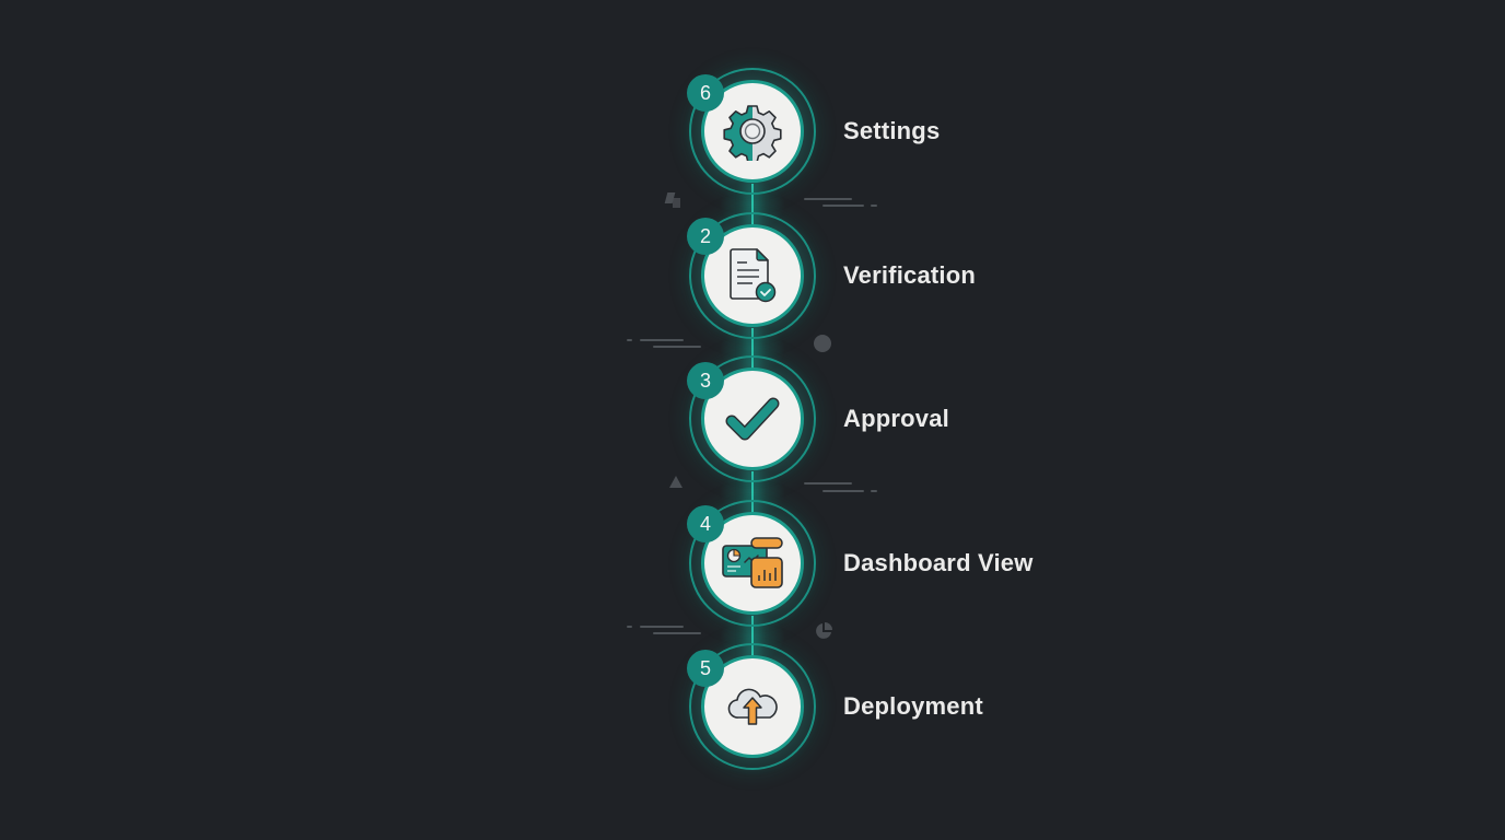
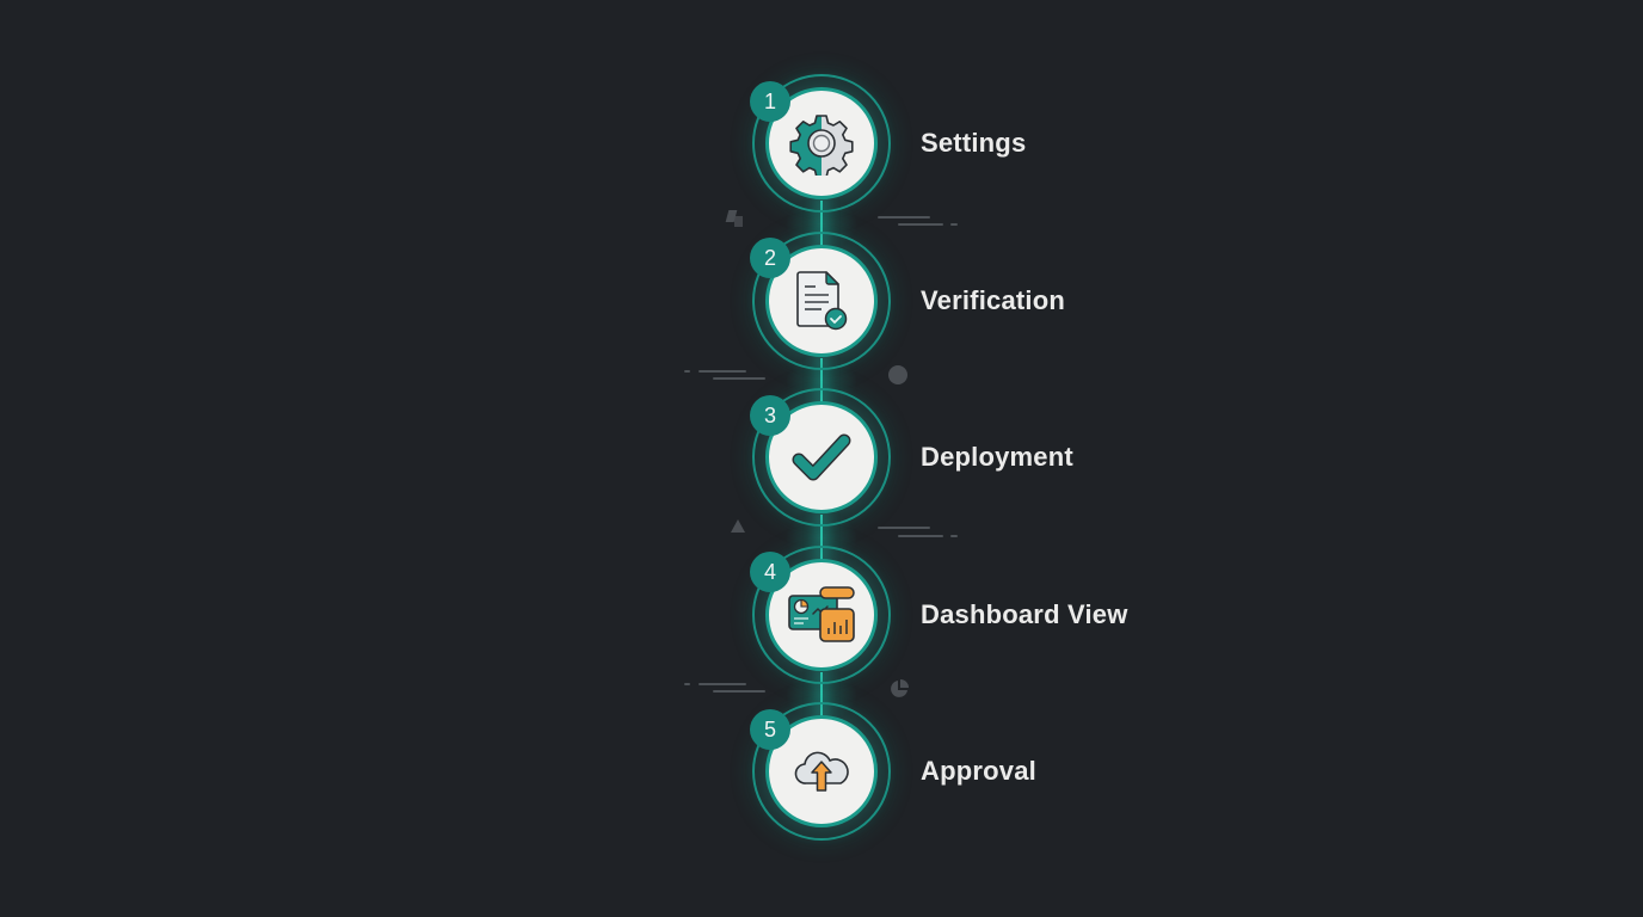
- 6
+ 1
  Settings
  2
  Verification
  3
- Approval
+ Deployment
  4
  Dashboard View
  5
- Deployment
+ Approval
